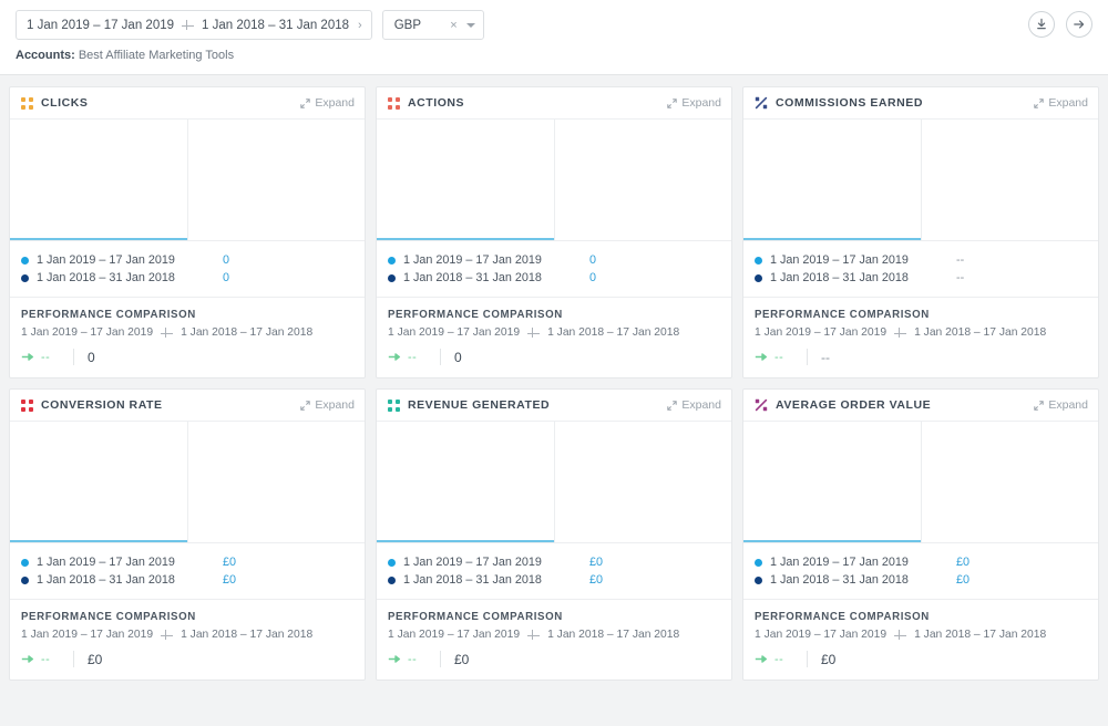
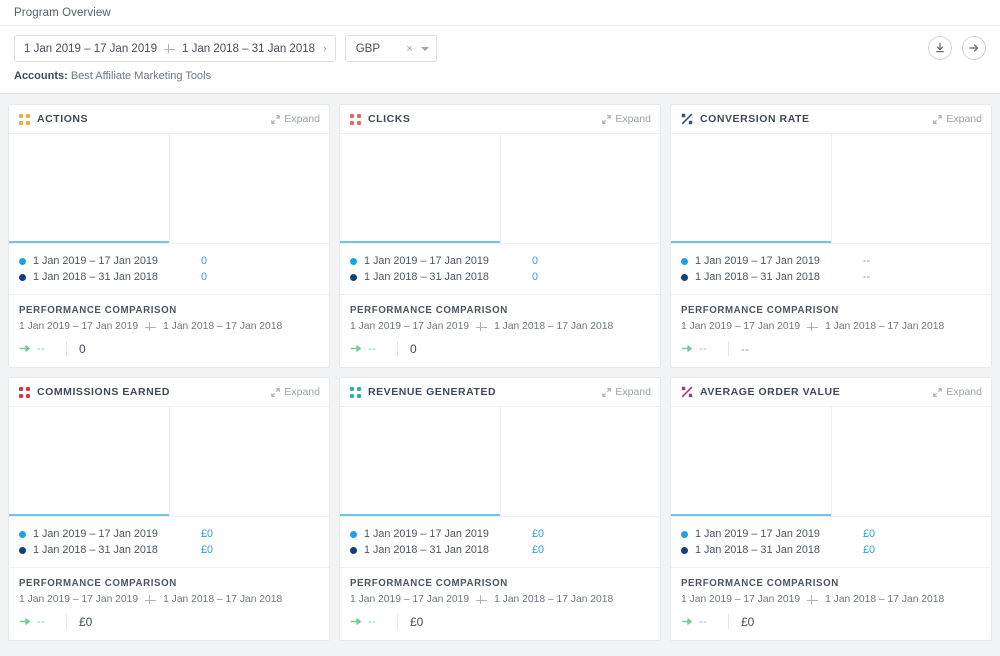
+ Program Overview
  1 Jan 2019 – 17 Jan 2019
  1 Jan 2018 – 31 Jan 2018
  ›
  GBP
  ×
  Accounts: Best Affiliate Marketing Tools
- CLICKS
+ ACTIONS
  Expand
  1 Jan 2019 – 17 Jan 2019
  0
  1 Jan 2018 – 31 Jan 2018
  0
  PERFORMANCE COMPARISON
  1 Jan 2019 – 17 Jan 2019
  1 Jan 2018 – 17 Jan 2018
  --
  0
- ACTIONS
+ CLICKS
  Expand
  1 Jan 2019 – 17 Jan 2019
  0
  1 Jan 2018 – 31 Jan 2018
  0
  PERFORMANCE COMPARISON
  1 Jan 2019 – 17 Jan 2019
  1 Jan 2018 – 17 Jan 2018
  --
  0
- COMMISSIONS EARNED
+ CONVERSION RATE
  Expand
  1 Jan 2019 – 17 Jan 2019
  --
  1 Jan 2018 – 31 Jan 2018
  --
  PERFORMANCE COMPARISON
  1 Jan 2019 – 17 Jan 2019
  1 Jan 2018 – 17 Jan 2018
  --
  --
- CONVERSION RATE
+ COMMISSIONS EARNED
  Expand
  1 Jan 2019 – 17 Jan 2019
  £0
  1 Jan 2018 – 31 Jan 2018
  £0
  PERFORMANCE COMPARISON
  1 Jan 2019 – 17 Jan 2019
  1 Jan 2018 – 17 Jan 2018
  --
  £0
  REVENUE GENERATED
  Expand
  1 Jan 2019 – 17 Jan 2019
  £0
  1 Jan 2018 – 31 Jan 2018
  £0
  PERFORMANCE COMPARISON
  1 Jan 2019 – 17 Jan 2019
  1 Jan 2018 – 17 Jan 2018
  --
  £0
  AVERAGE ORDER VALUE
  Expand
  1 Jan 2019 – 17 Jan 2019
  £0
  1 Jan 2018 – 31 Jan 2018
  £0
  PERFORMANCE COMPARISON
  1 Jan 2019 – 17 Jan 2019
  1 Jan 2018 – 17 Jan 2018
  --
  £0
